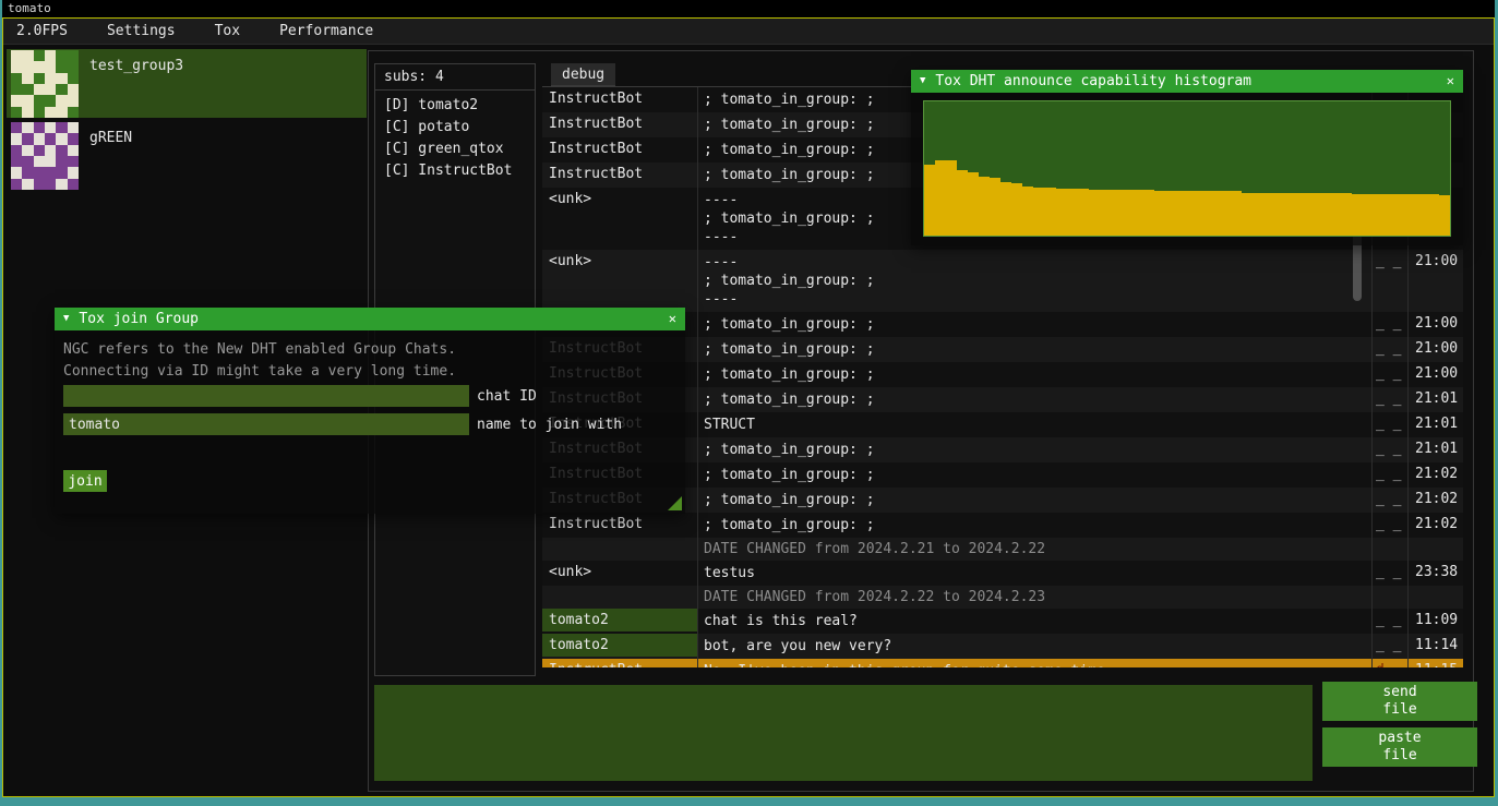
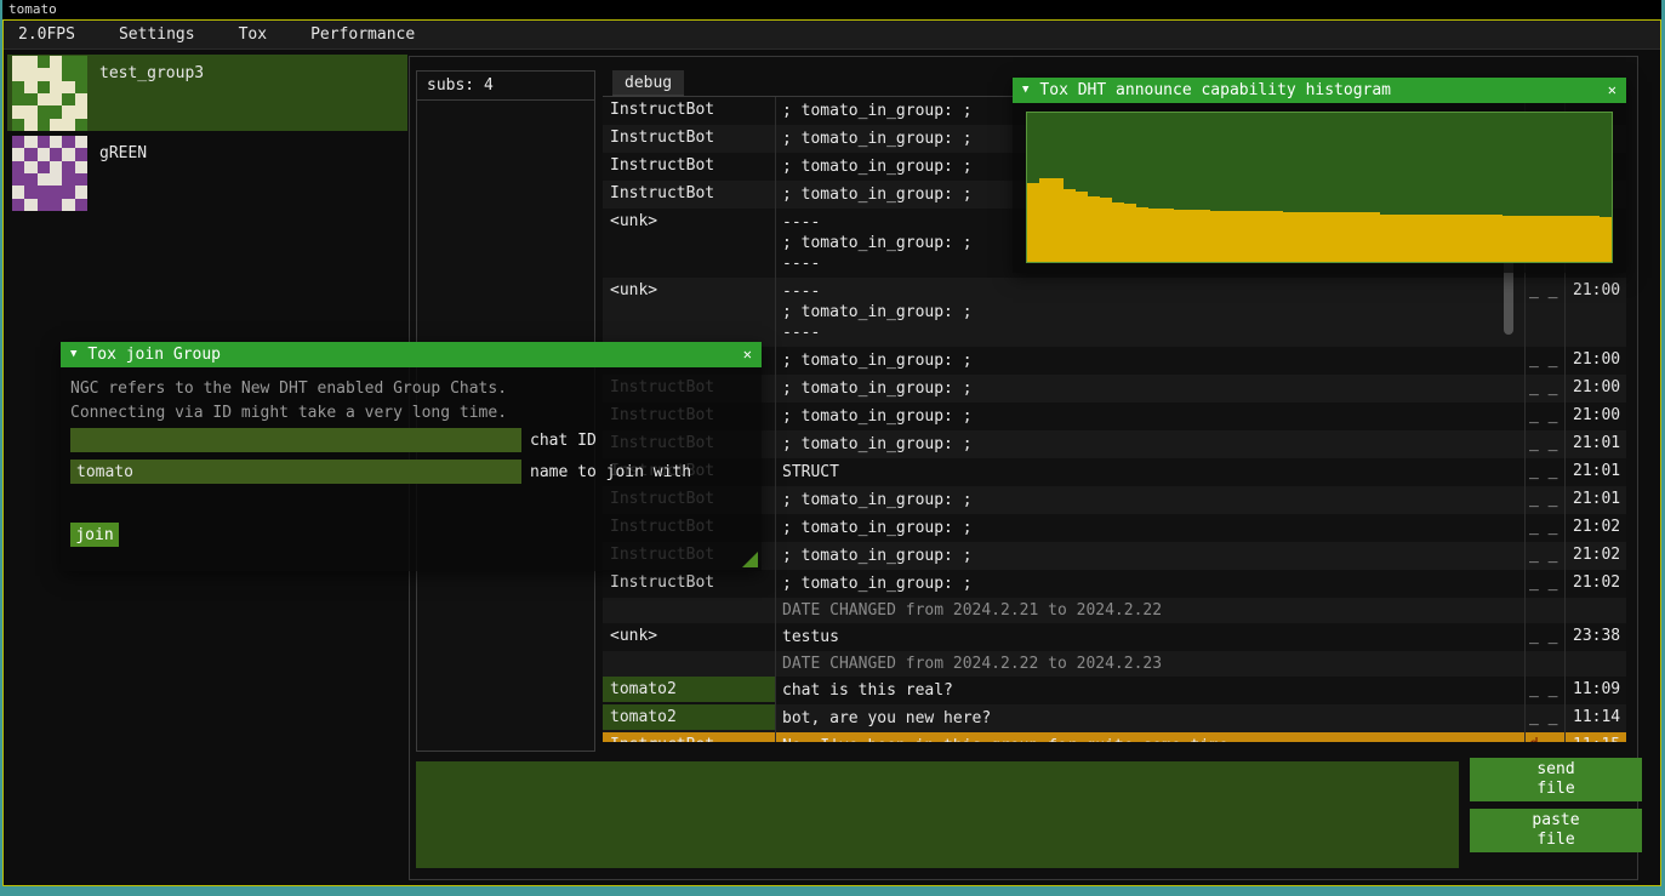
  tomato
  2.0FPS
  Settings
  Tox
  Performance
  test_group3
  gREEN
  subs: 4
- [D] tomato2
- [C] potato
- [C] green_qtox
- [C] InstructBot
  debug
  InstructBot
  ; tomato_in_group: ;
  InstructBot
  ; tomato_in_group: ;
  InstructBot
  ; tomato_in_group: ;
  InstructBot
  ; tomato_in_group: ;
  <unk>
  ----
  ; tomato_in_group: ;
  ----
  <unk>
  ----
  ; tomato_in_group: ;
  ----
  _ _
  21:00
  ; tomato_in_group: ;
  _ _
  21:00
  InstructBot
  ; tomato_in_group: ;
  _ _
  21:00
  InstructBot
  ; tomato_in_group: ;
  _ _
  21:00
  InstructBot
  ; tomato_in_group: ;
  _ _
  21:01
  InstructBot
  STRUCT
  _ _
  21:01
  InstructBot
  ; tomato_in_group: ;
  _ _
  21:01
  InstructBot
  ; tomato_in_group: ;
  _ _
  21:02
  InstructBot
  ; tomato_in_group: ;
  _ _
  21:02
  InstructBot
  ; tomato_in_group: ;
  _ _
  21:02
  DATE CHANGED from 2024.2.21 to 2024.2.22
  <unk>
  testus
  _ _
  23:38
  DATE CHANGED from 2024.2.22 to 2024.2.23
  tomato2
  chat is this real?
  _ _
  11:09
  tomato2
- bot, are you new very?
+ bot, are you new here?
  _ _
  11:14
  send
  file
  paste
  file
  ▼
  Tox DHT announce capability histogram
  ✕
  ▼
  Tox join Group
  ✕
  NGC refers to the New DHT enabled Group Chats.
  Connecting via ID might take a very long time.
  chat ID
  tomato
  name to join with
  join
